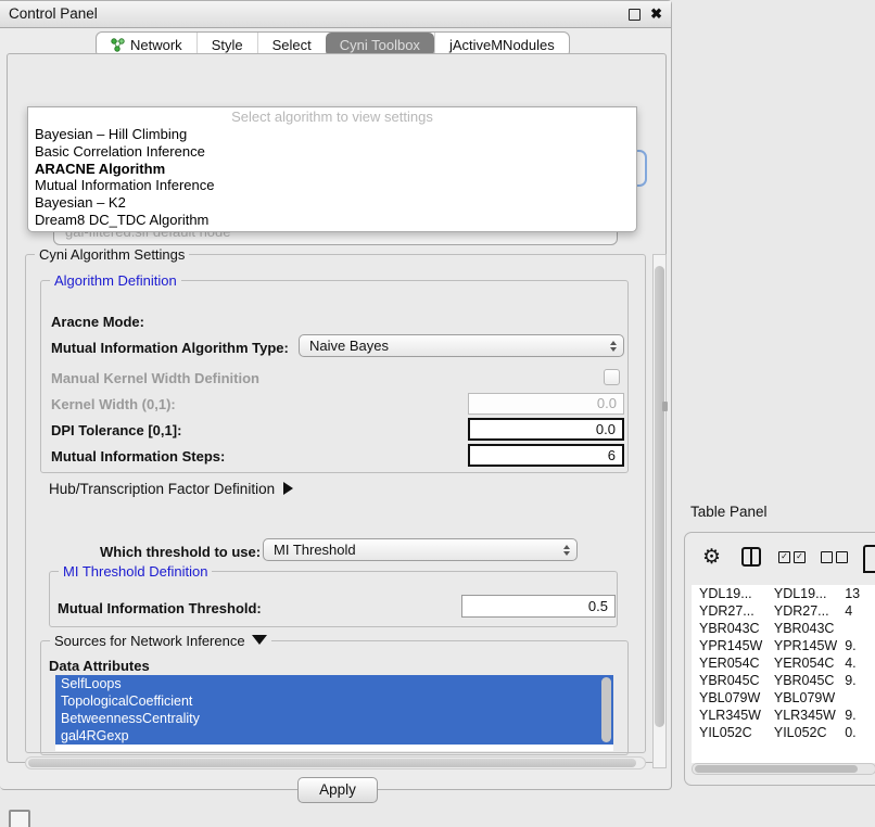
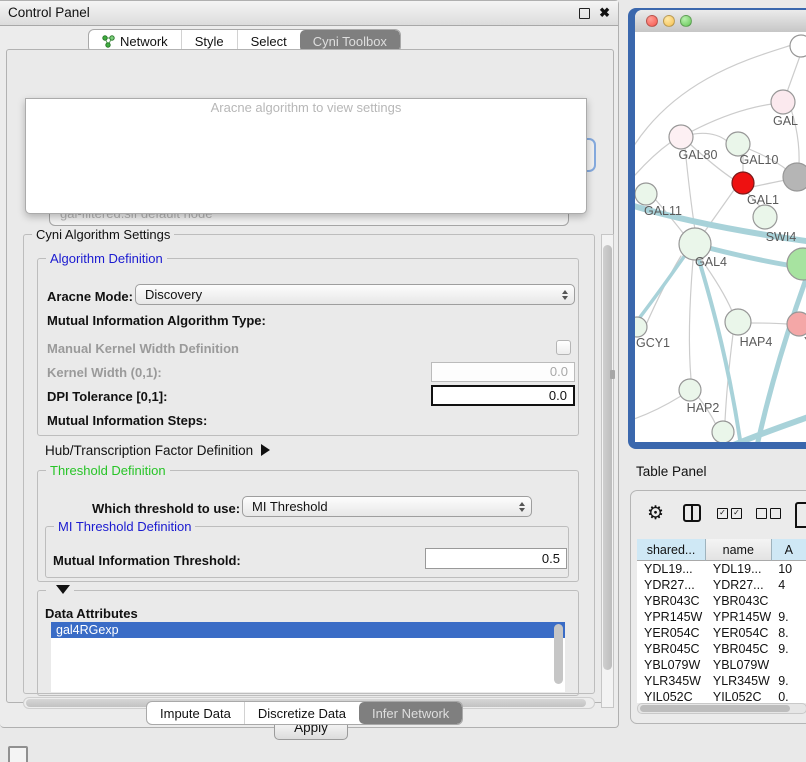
  Control Panel
  ✖
  Network
  Style
  Select
  Cyni Toolbox
- jActiveMNodules
- Select algorithm to view settings
+ Aracne algorithm to view settings
- Bayesian – Hill Climbing
- Basic Correlation Inference
- ARACNE Algorithm
- Mutual Information Inference
- Bayesian – K2
- Dream8 DC_TDC Algorithm
  Cyni Algorithm Settings
  Algorithm Definition
  Aracne Mode:
+ Discovery
  Mutual Information Algorithm Type:
- Naive Bayes
  Manual Kernel Width Definition
  Kernel Width (0,1):
  0.0
  DPI Tolerance [0,1]:
  0.0
  Mutual Information Steps:
- 6
  Hub/Transcription Factor Definition
+ Threshold Definition
  Which threshold to use:
  MI Threshold
  MI Threshold Definition
  Mutual Information Threshold:
  0.5
- Sources for Network Inference
  Data Attributes
- SelfLoops
- TopologicalCoefficient
- BetweennessCentrality
  gal4RGexp
  Apply
+ Impute Data
+ Discretize Data
+ Infer Network
+ GAL
+ GAL80
+ GAL10
+ GAL1
+ GAL11
+ SWI4
+ GAL4
+ GCY1
+ HAP4
+ HAP2
  Table Panel
  ⚙
  ✓
  ✓
+ shared...
+ name
+ A
  YDL19...
  YDL19...
- 13
+ 10
  YDR27...
  YDR27...
  4
  YBR043C
  YBR043C
  YPR145W
  YPR145W
  9.
  YER054C
  YER054C
- 4.
+ 8.
  YBR045C
  YBR045C
  9.
  YBL079W
  YBL079W
  YLR345W
  YLR345W
  9.
  YIL052C
  YIL052C
  0.
